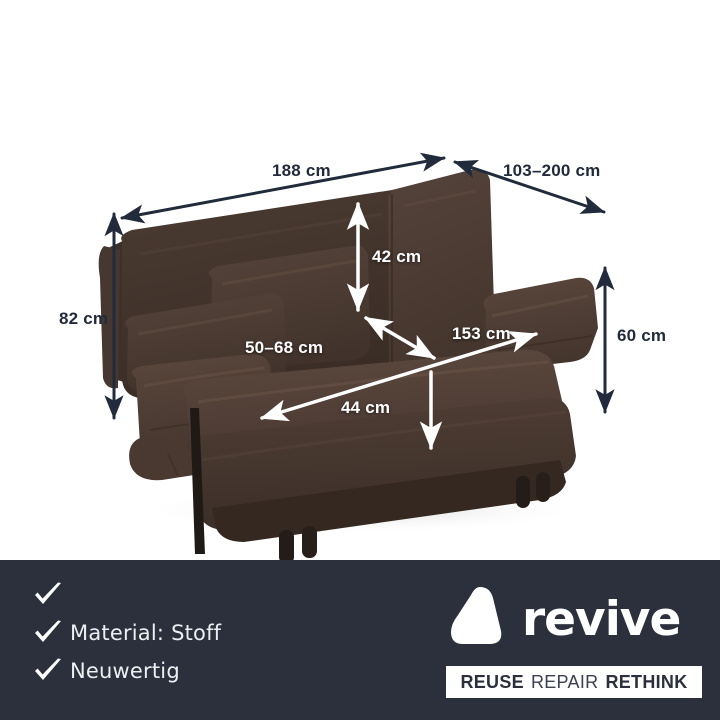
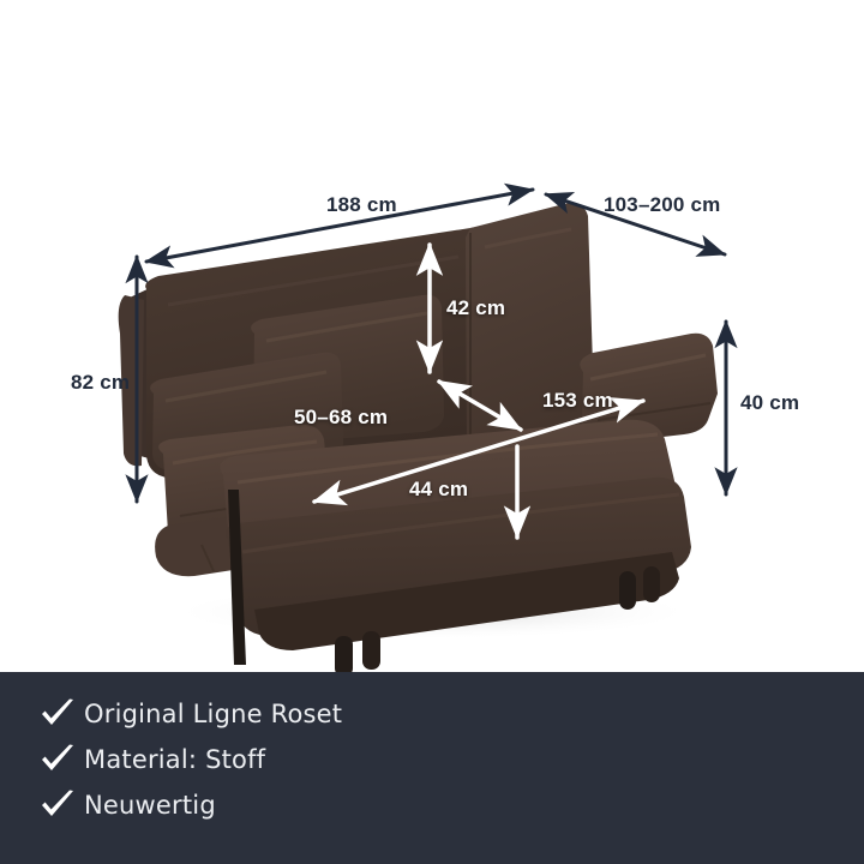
  188 cm
  103–200 cm
  82 cm
- 60 cm
+ 40 cm
  42 cm
  50–68 cm
  153 cm
  44 cm
+ Original Ligne Roset
  Material: Stoff
  Neuwertig
- revive
- REUSE
- REPAIR
- RETHINK
